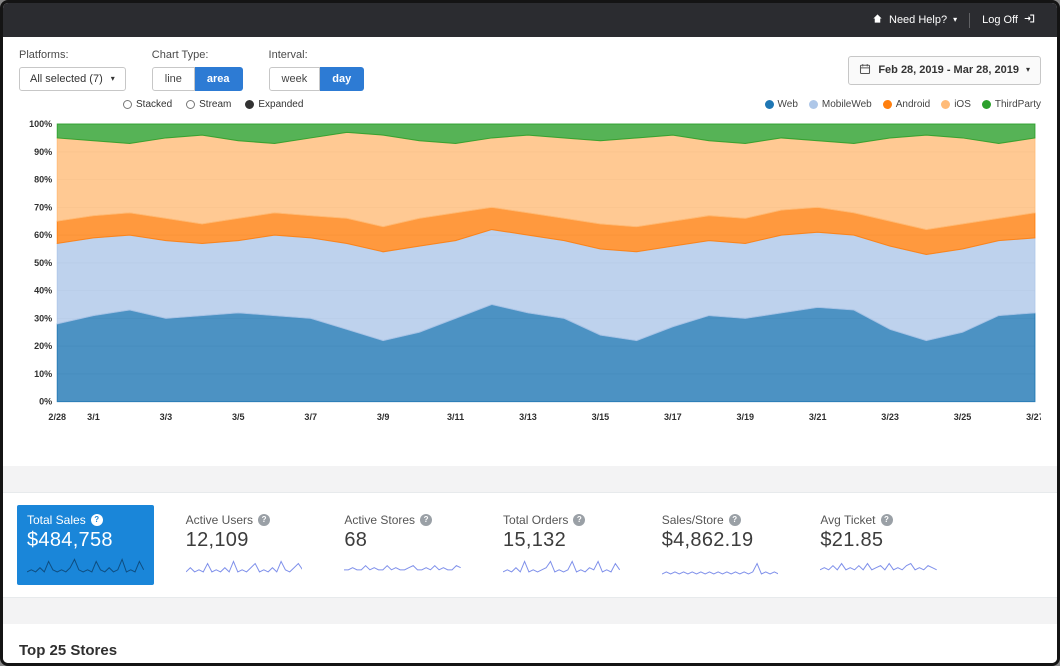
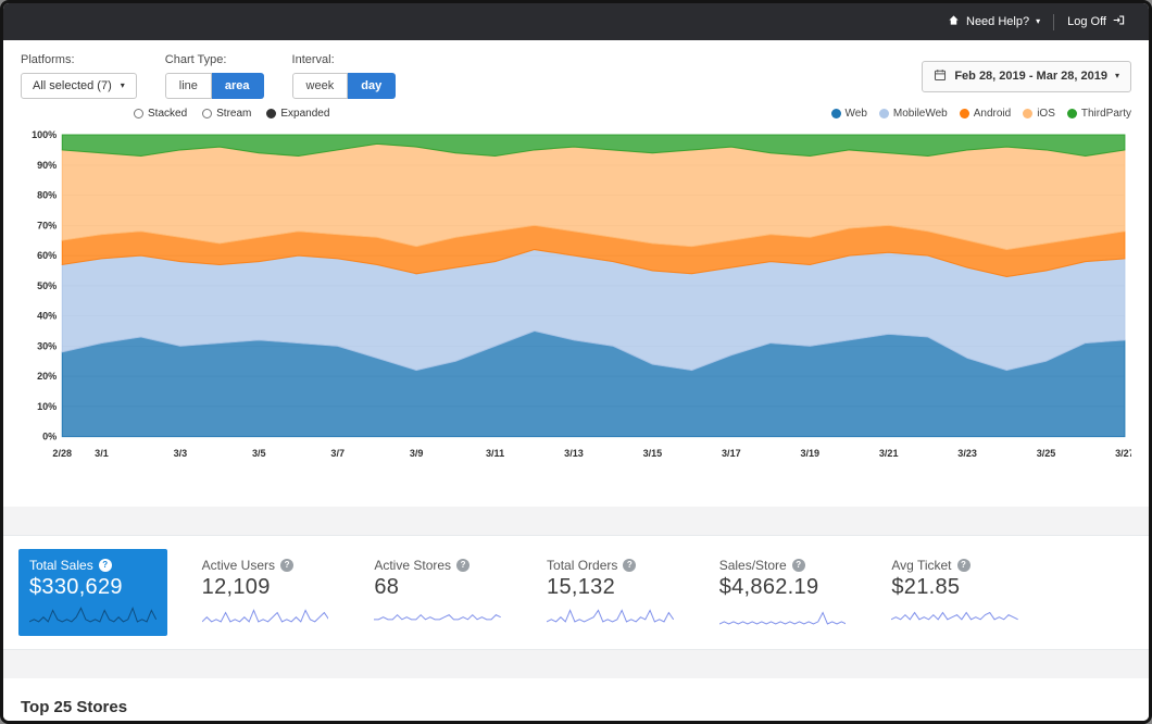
  Need Help?
  ▾
  Log Off
  Platforms:
  All selected (7)
  ▾
  Chart Type:
  line
  area
  Interval:
  week
  day
  Feb 28, 2019 - Mar 28, 2019
  ▾
  Stacked
  Stream
  Expanded
  Web
  MobileWeb
  Android
  iOS
  ThirdParty
  0%
  10%
  20%
  30%
  40%
  50%
  60%
  70%
  80%
  90%
  100%
  2/28
  3/1
  3/3
  3/5
  3/7
  3/9
  3/11
  3/13
  3/15
  3/17
  3/19
  3/21
  3/23
  3/25
  3/2
  Total Sales
  ?
- $484,758
+ $330,629
  Active Users
  ?
  12,109
  Active Stores
  ?
  68
  Total Orders
  ?
  15,132
  Sales/Store
  ?
  $4,862.19
  Avg Ticket
  ?
  $21.85
  Top 25 Stores
